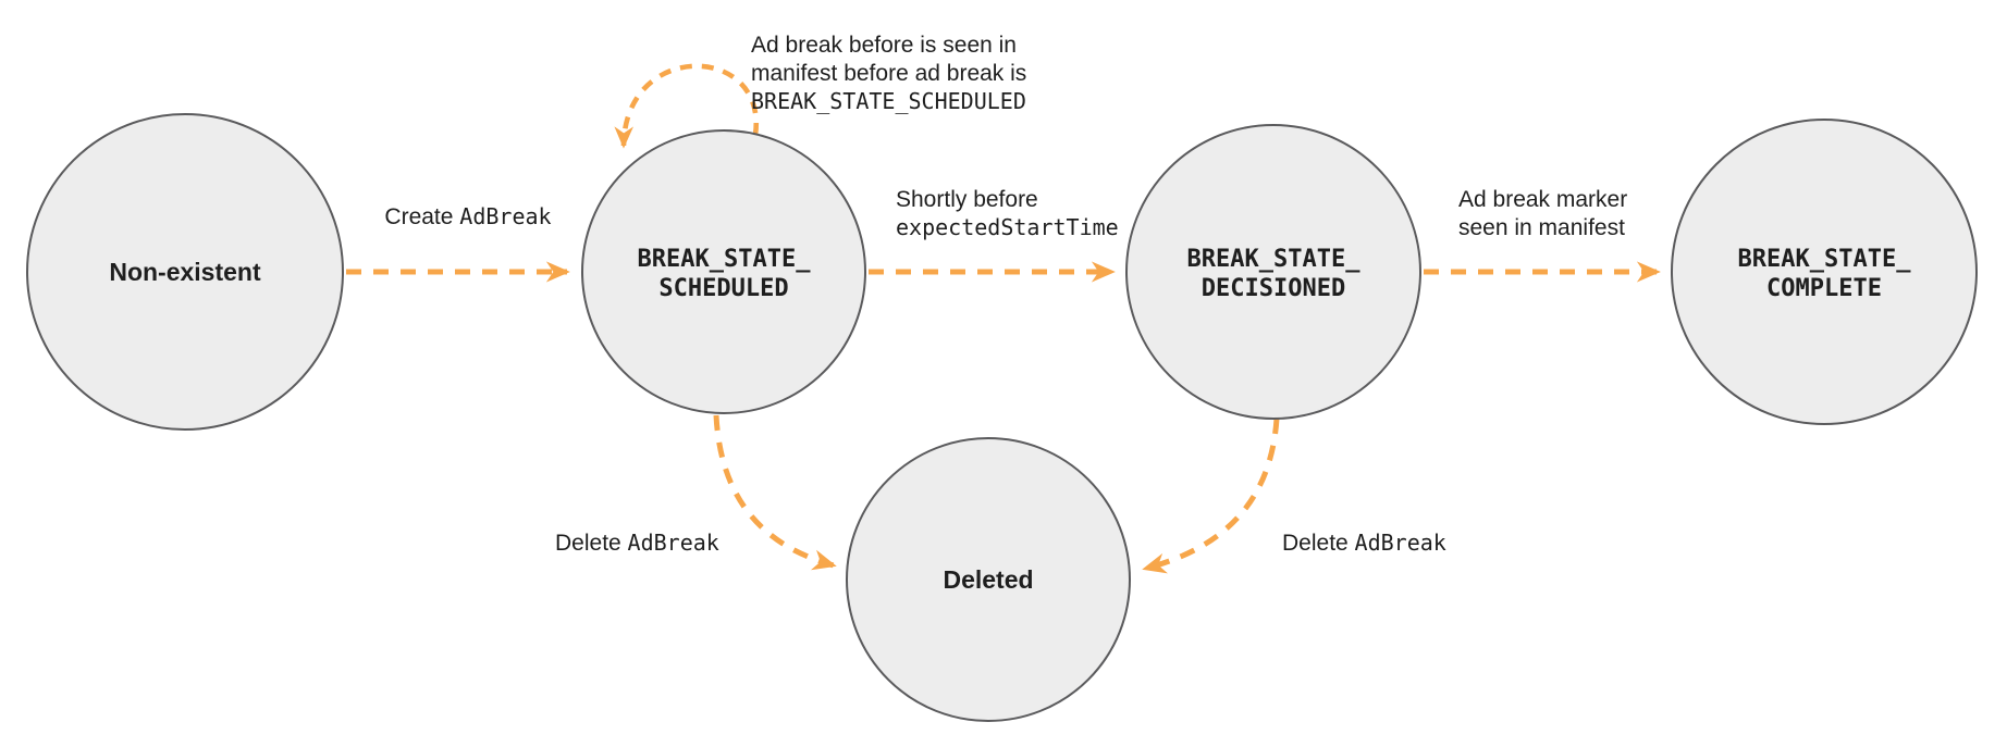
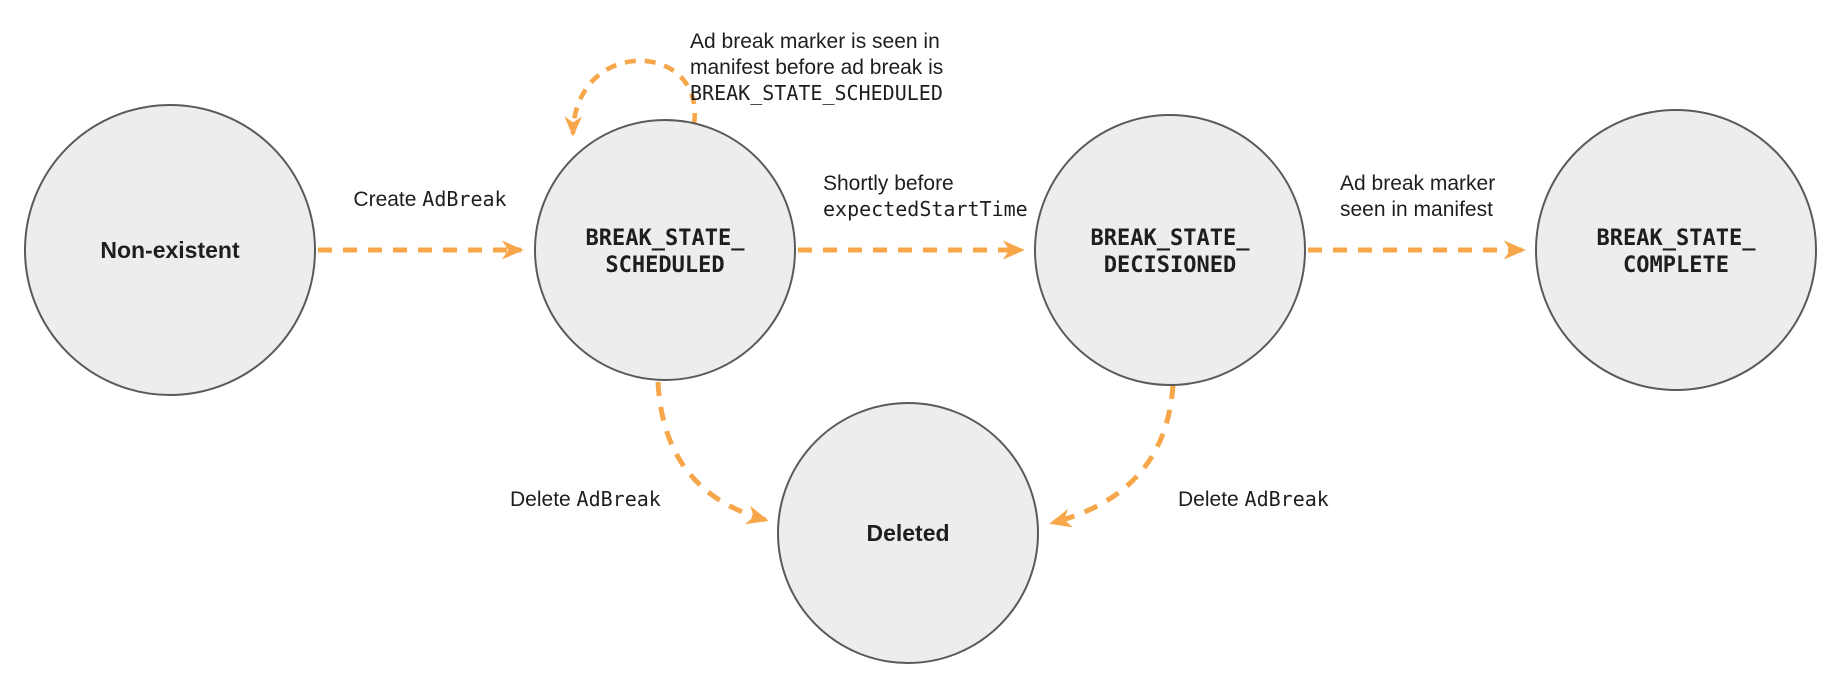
  Non-existent
  BREAK_STATE_
  SCHEDULED
  BREAK_STATE_
  DECISIONED
  BREAK_STATE_
  COMPLETE
  Deleted
  Create AdBreak
- Ad break before is seen in
+ Ad break marker is seen in
  manifest before ad break is
  BREAK_STATE_SCHEDULED
  Shortly before
  expectedStartTime
  Ad break marker
  seen in manifest
  Delete AdBreak
  Delete AdBreak
